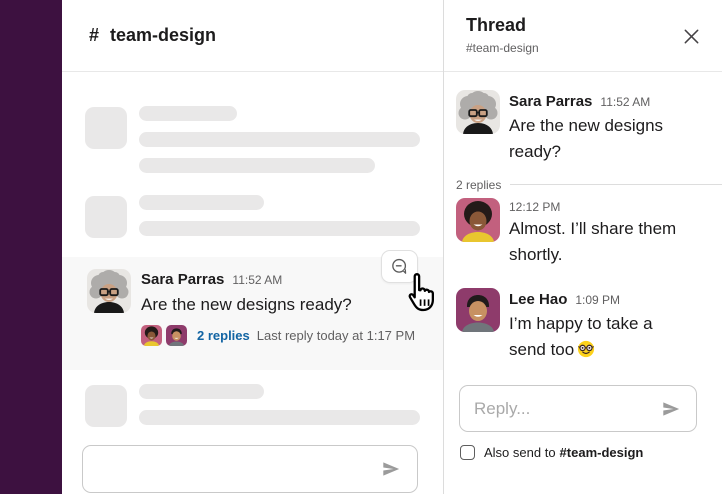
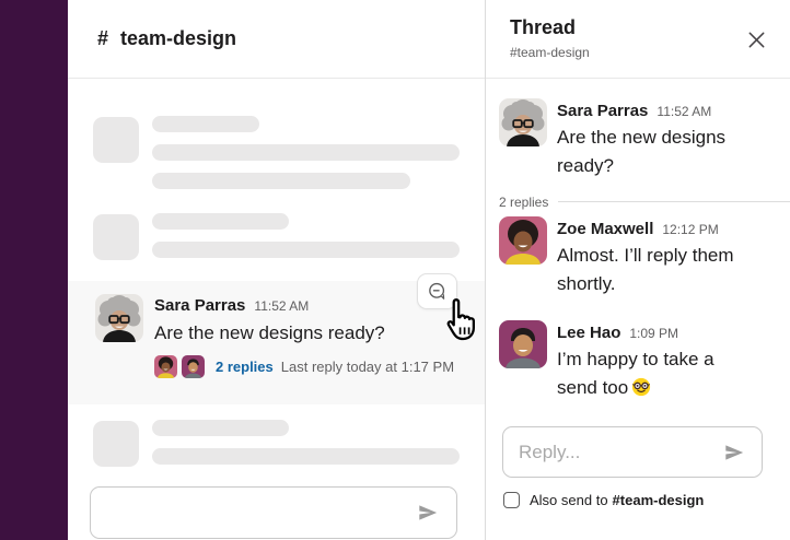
  #
  team-design
  Sara Parras
  11:52 AM
  Are the new designs ready?
  2 replies
  Last reply today at 1:17 PM
  Thread
  #team-design
  Sara Parras
  11:52 AM
  Are the new designs ready?
  2 replies
+ Zoe Maxwell
  12:12 PM
- Almost. I’ll share them shortly.
+ Almost. I’ll reply them shortly.
  Lee Hao
  1:09 PM
  I’m happy to take a send too
  Reply...
  Also send to
  #team-design
